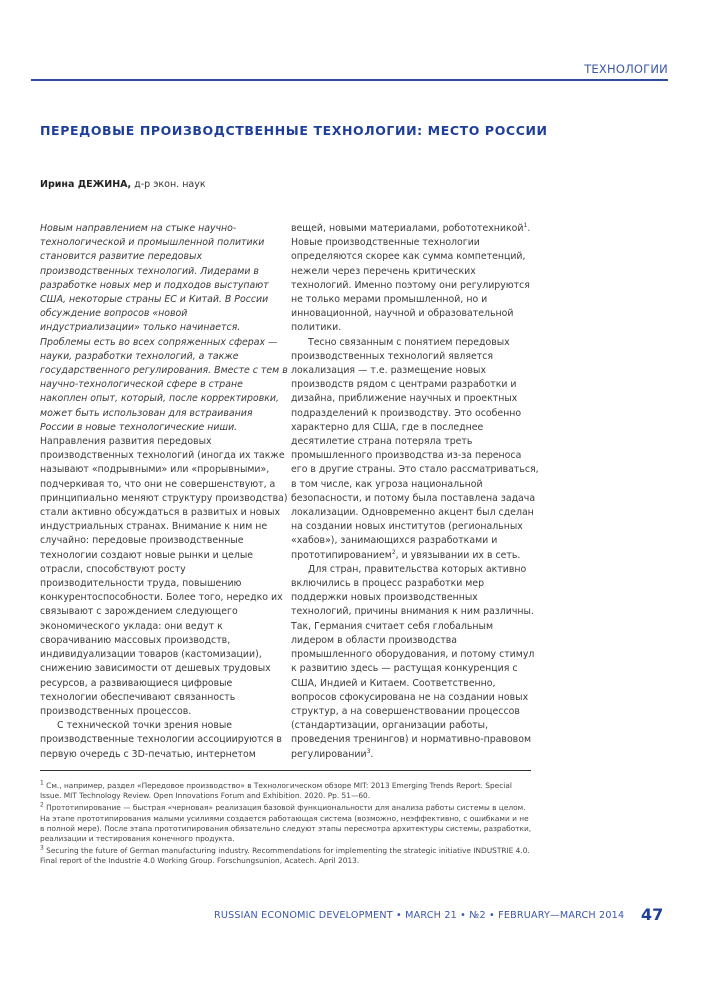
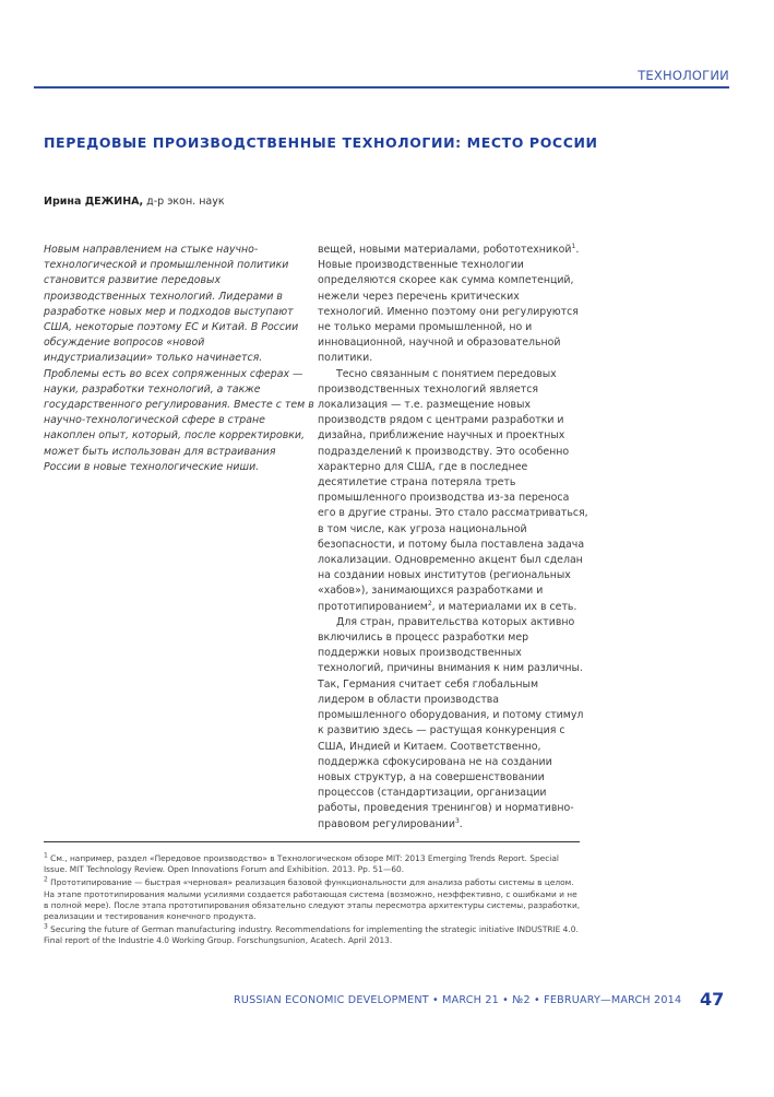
  ТЕХНОЛОГИИ
  ПЕРЕДОВЫЕ ПРОИЗВОДСТВЕННЫЕ ТЕХНОЛОГИИ: МЕСТО РОССИИ
  Ирина ДЕЖИНА, д-р экон. наук
- Новым направлением на стыке научно-технологической и промышленной политики становится развитие передовых производственных технологий. Лидерами в разработке новых мер и подходов выступают США, некоторые страны ЕС и Китай. В России обсуждение вопросов «новой индустриализации» только начинается. Проблемы есть во всех сопряженных сферах — науки, разработки технологий, а также государственного регулирования. Вместе с тем в научно-технологической сфере в стране накоплен опыт, который, после корректировки, может быть использован для встраивания России в новые технологические ниши.
+ Новым направлением на стыке научно-технологической и промышленной политики становится развитие передовых производственных технологий. Лидерами в разработке новых мер и подходов выступают США, некоторые поэтому ЕС и Китай. В России обсуждение вопросов «новой индустриализации» только начинается. Проблемы есть во всех сопряженных сферах — науки, разработки технологий, а также государственного регулирования. Вместе с тем в научно-технологической сфере в стране накоплен опыт, который, после корректировки, может быть использован для встраивания России в новые технологические ниши.
- Направления развития передовых производственных технологий (иногда их также называют «подрывными» или «прорывными», подчеркивая то, что они не совершенствуют, а принципиально меняют структуру производства) стали активно обсуждаться в развитых и новых индустриальных странах. Внимание к ним не случайно: передовые производственные технологии создают новые рынки и целые отрасли, способствуют росту производительности труда, повышению конкурентоспособности. Более того, нередко их связывают с зарождением следующего экономического уклада: они ведут к сворачиванию массовых производств, индивидуализации товаров (кастомизации), снижению зависимости от дешевых трудовых ресурсов, а развивающиеся цифровые технологии обеспечивают связанность производственных процессов.
- С технической точки зрения новые производственные технологии ассоциируются в первую очередь с 3D-печатью, интернетом
  вещей, новыми материалами, робототехникой . Новые производственные технологии определяются скорее как сумма компетенций, нежели через перечень критических технологий. Именно поэтому они регулируются не только мерами промышленной, но и инновационной, научной и образовательной политики.
- Тесно связанным с понятием передовых производственных технологий является локализация — т.е. размещение новых производств рядом с центрами разработки и дизайна, приближение научных и проектных подразделений к производству. Это особенно характерно для США, где в последнее десятилетие страна потеряла треть промышленного производства из-за переноса его в другие страны. Это стало рассматриваться, в том числе, как угроза национальной безопасности, и потому была поставлена задача локализации. Одновременно акцент был сделан на создании новых институтов (региональных «хабов»), занимающихся разработками и прототипированием , и увязывании их в сеть.
+ Тесно связанным с понятием передовых производственных технологий является локализация — т.е. размещение новых производств рядом с центрами разработки и дизайна, приближение научных и проектных подразделений к производству. Это особенно характерно для США, где в последнее десятилетие страна потеряла треть промышленного производства из-за переноса его в другие страны. Это стало рассматриваться, в том числе, как угроза национальной безопасности, и потому была поставлена задача локализации. Одновременно акцент был сделан на создании новых институтов (региональных «хабов»), занимающихся разработками и прототипированием , и материалами их в сеть.
- Для стран, правительства которых активно включились в процесс разработки мер поддержки новых производственных технологий, причины внимания к ним различны. Так, Германия считает себя глобальным лидером в области производства промышленного оборудования, и потому стимул к развитию здесь — растущая конкуренция с США, Индией и Китаем. Соответственно, вопросов сфокусирована не на создании новых структур, а на совершенствовании процессов (стандартизации, организации работы, проведения тренингов) и нормативно-правовом регулировании .
+ Для стран, правительства которых активно включились в процесс разработки мер поддержки новых производственных технологий, причины внимания к ним различны. Так, Германия считает себя глобальным лидером в области производства промышленного оборудования, и потому стимул к развитию здесь — растущая конкуренция с США, Индией и Китаем. Соответственно, поддержка сфокусирована не на создании новых структур, а на совершенствовании процессов (стандартизации, организации работы, проведения тренингов) и нормативно-правовом регулировании .
- См., например, раздел «Передовое производство» в Технологическом обзоре MIT: 2013 Emerging Trends Report. Special Issue. MIT Technology Review. Open Innovations Forum and Exhibition. 2020. Pp. 51—60.
+ См., например, раздел «Передовое производство» в Технологическом обзоре MIT: 2013 Emerging Trends Report. Special Issue. MIT Technology Review. Open Innovations Forum and Exhibition. 2013. Pp. 51—60.
  Прототипирование — быстрая «черновая» реализация базовой функциональности для анализа работы системы в целом. На этапе прототипирования малыми усилиями создается работающая система (возможно, неэффективно, с ошибками и не в полной мере). После этапа прототипирования обязательно следуют этапы пересмотра архитектуры системы, разработки, реализации и тестирования конечного продукта.
  Securing the future of German manufacturing industry. Recommendations for implementing the strategic initiative INDUSTRIE 4.0. Final report of the Industrie 4.0 Working Group. Forschungsunion, Acatech. April 2013.
  RUSSIAN ECONOMIC DEVELOPMENT • MARCH 21 • №2 • FEBRUARY—MARCH 2014
  47
